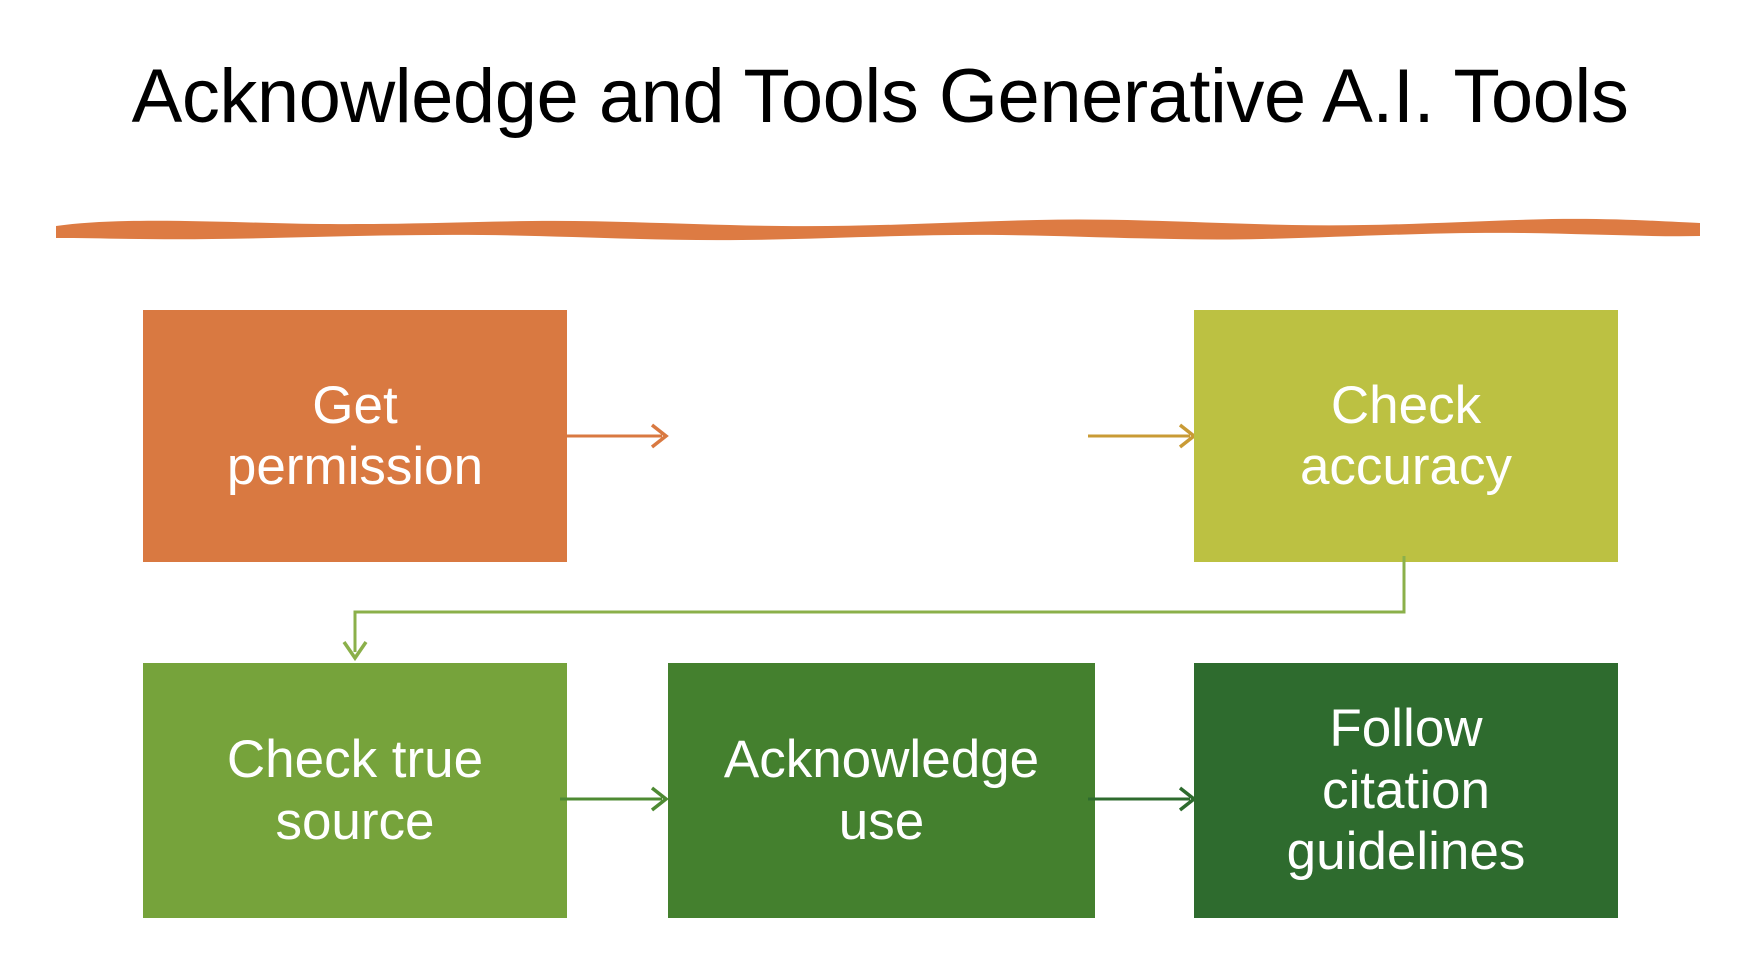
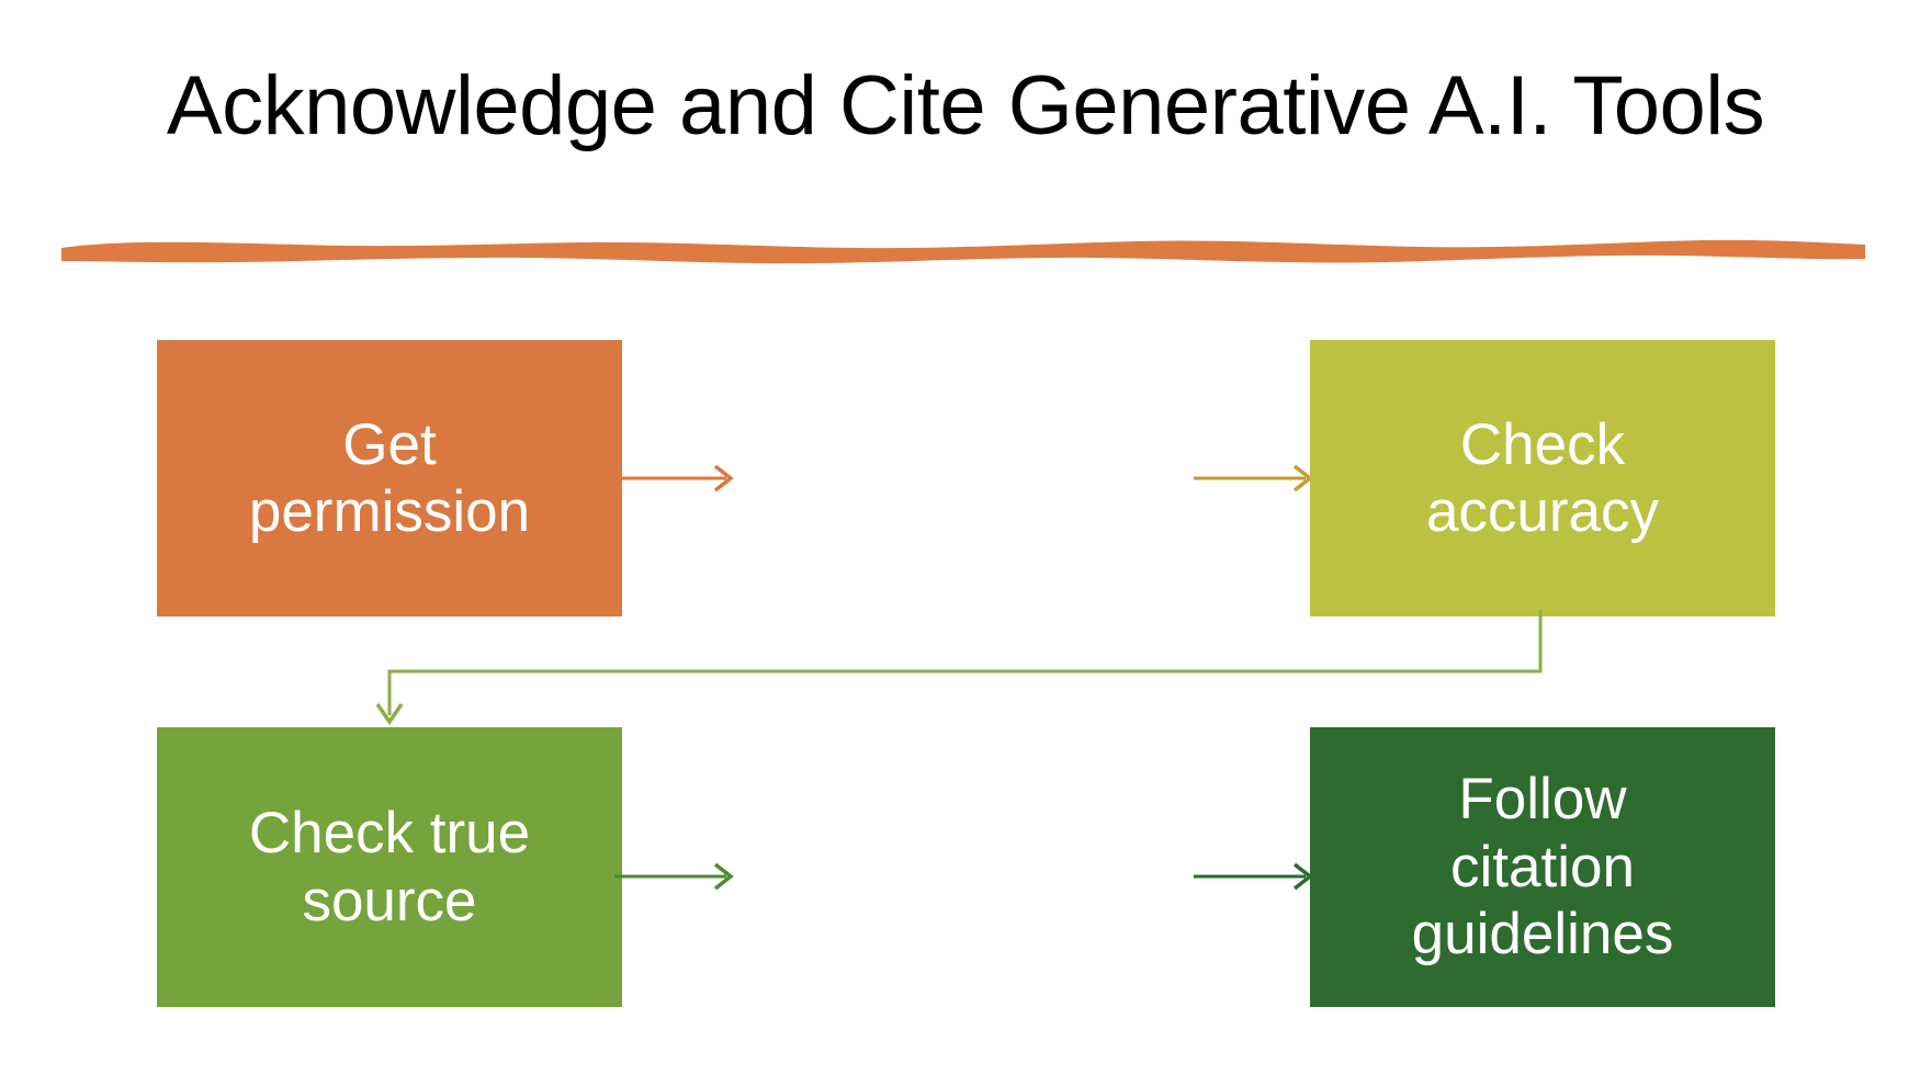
- Acknowledge and Tools Generative A.I. Tools
+ Acknowledge and Cite Generative A.I. Tools
  Get
  permission
  Check
  accuracy
  Check true
  source
- Acknowledge
- use
  Follow
  citation
  guidelines
